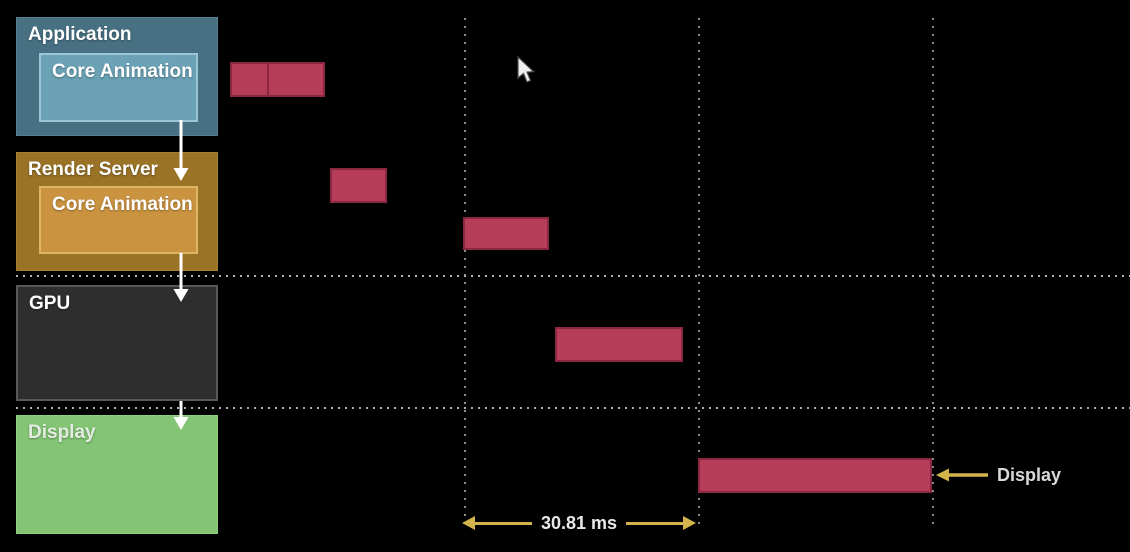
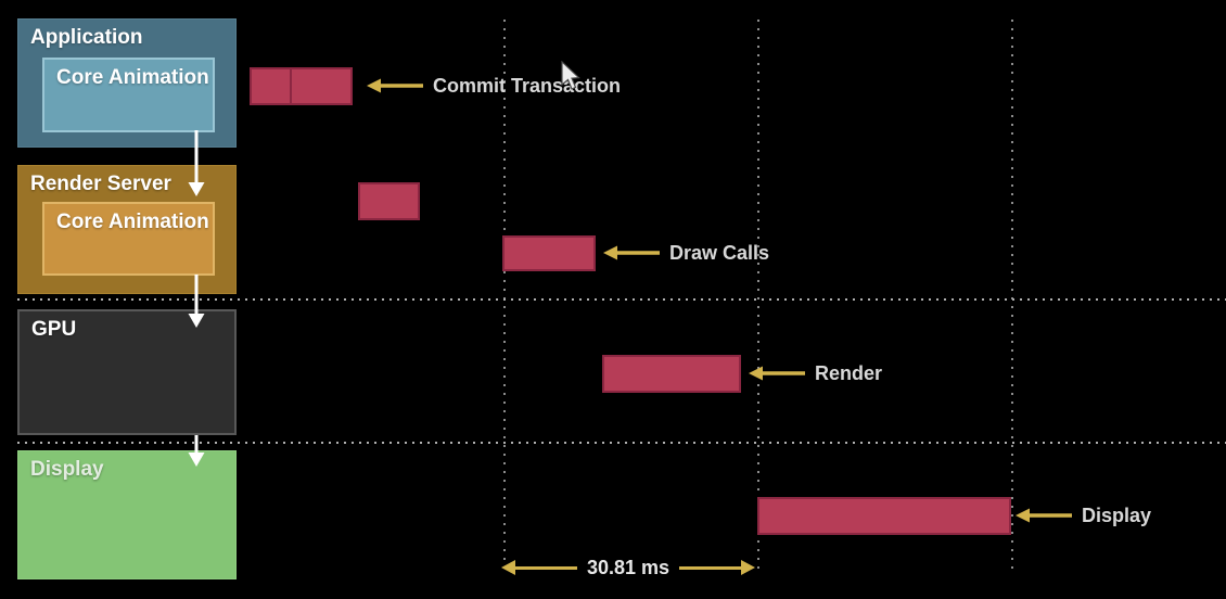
  Application
  Core Animation
  Render Server
  Core Animation
  GPU
  Display
+ Commit Transaction
+ Draw Calls
+ Render
  Display
  30.81 ms
